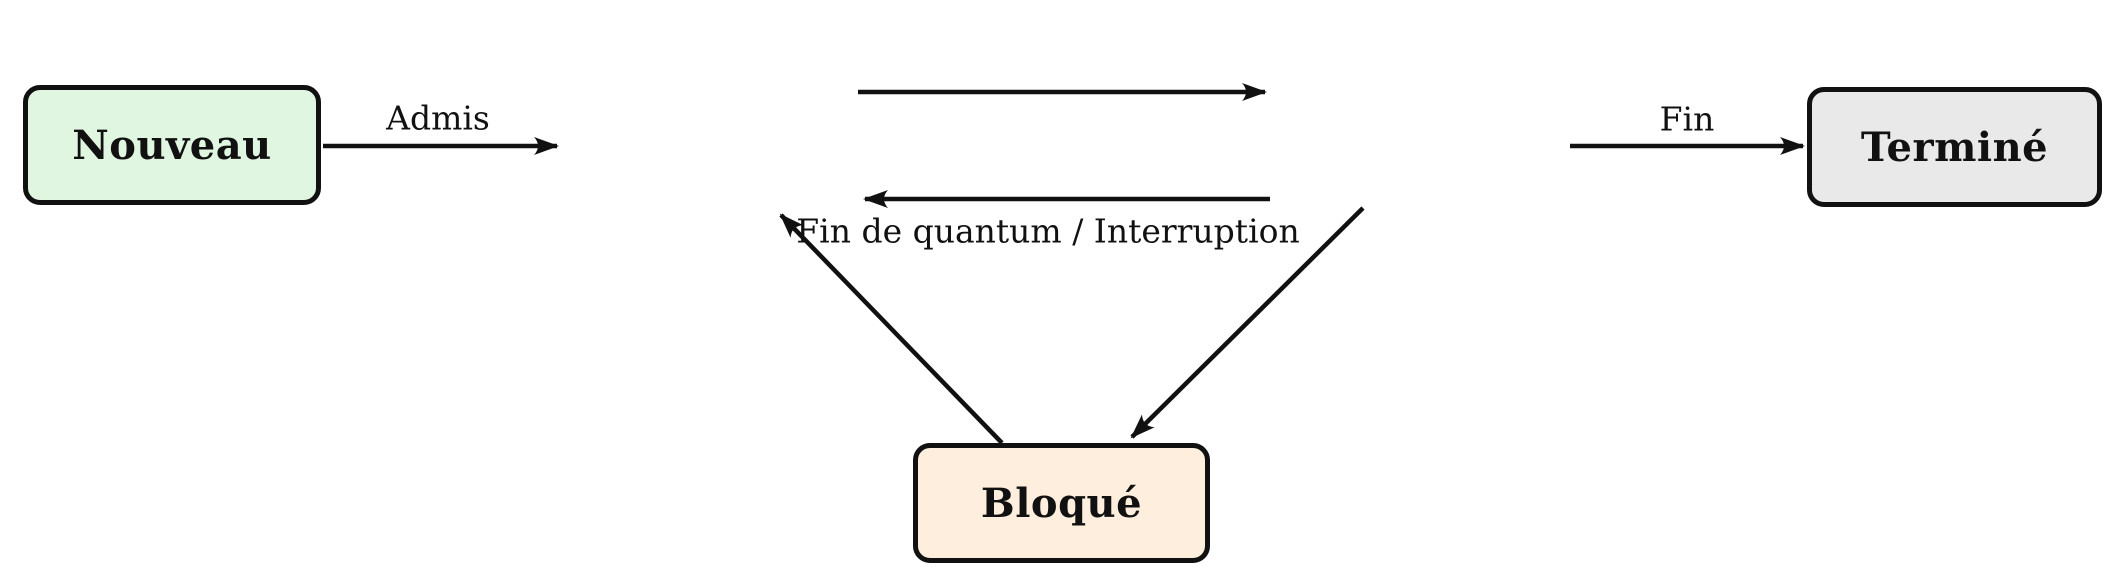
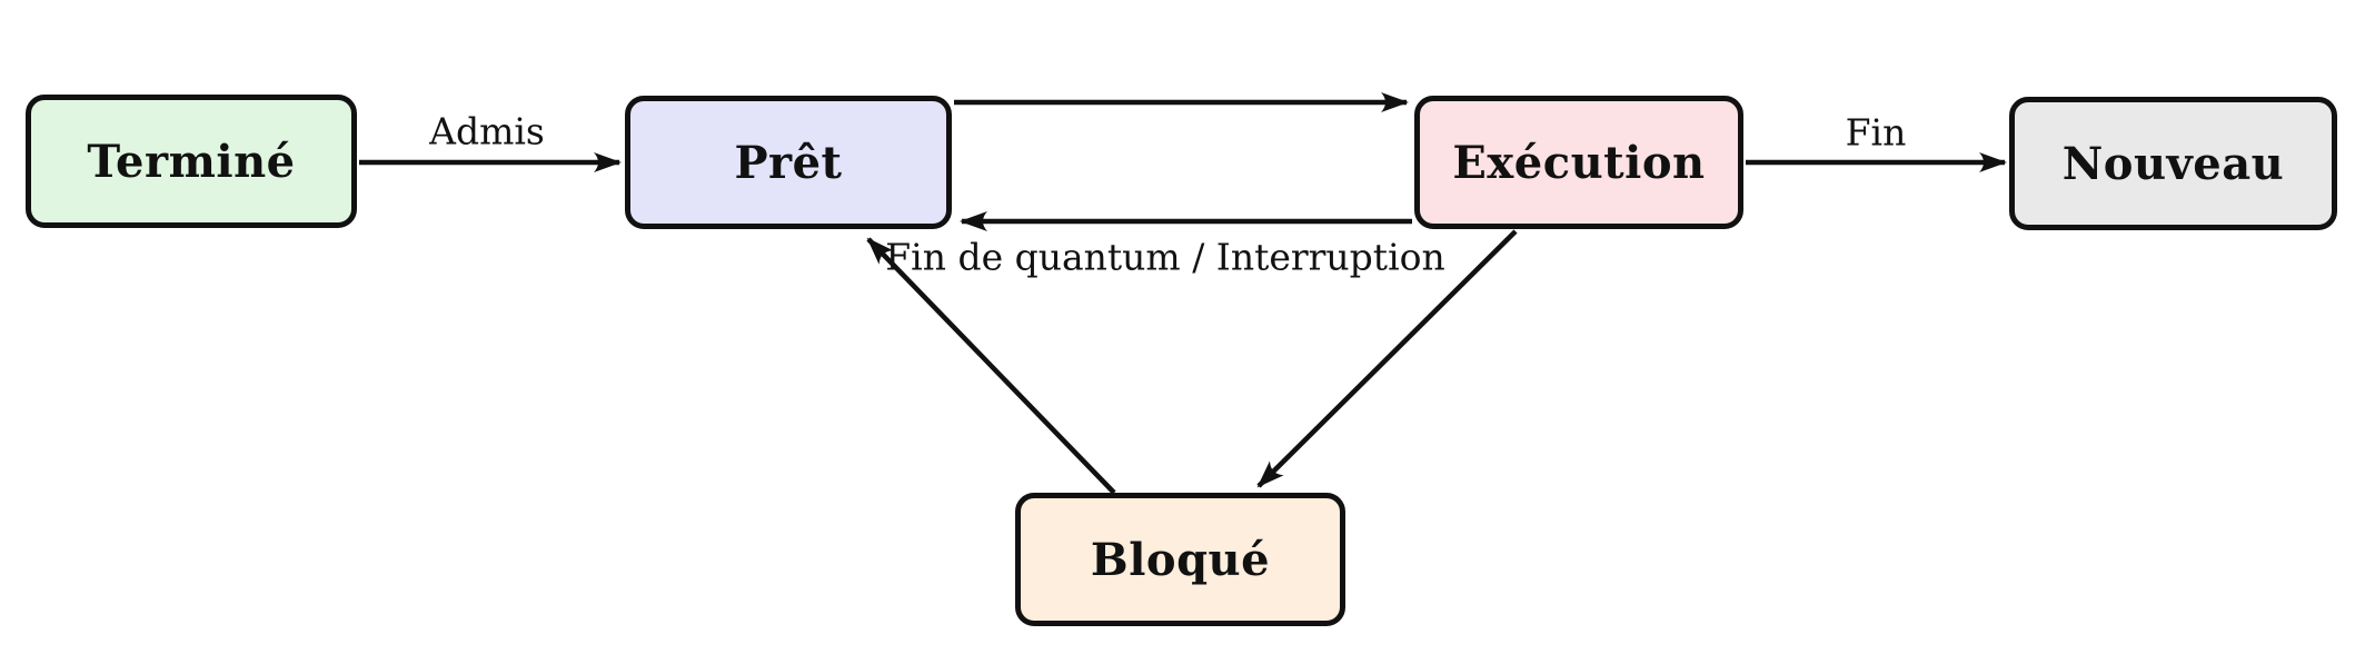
- Nouveau
+ Terminé
+ Prêt
+ Exécution
- Terminé
+ Nouveau
  Bloqué
  Admis
  Fin de quantum / Interruption
  Fin
